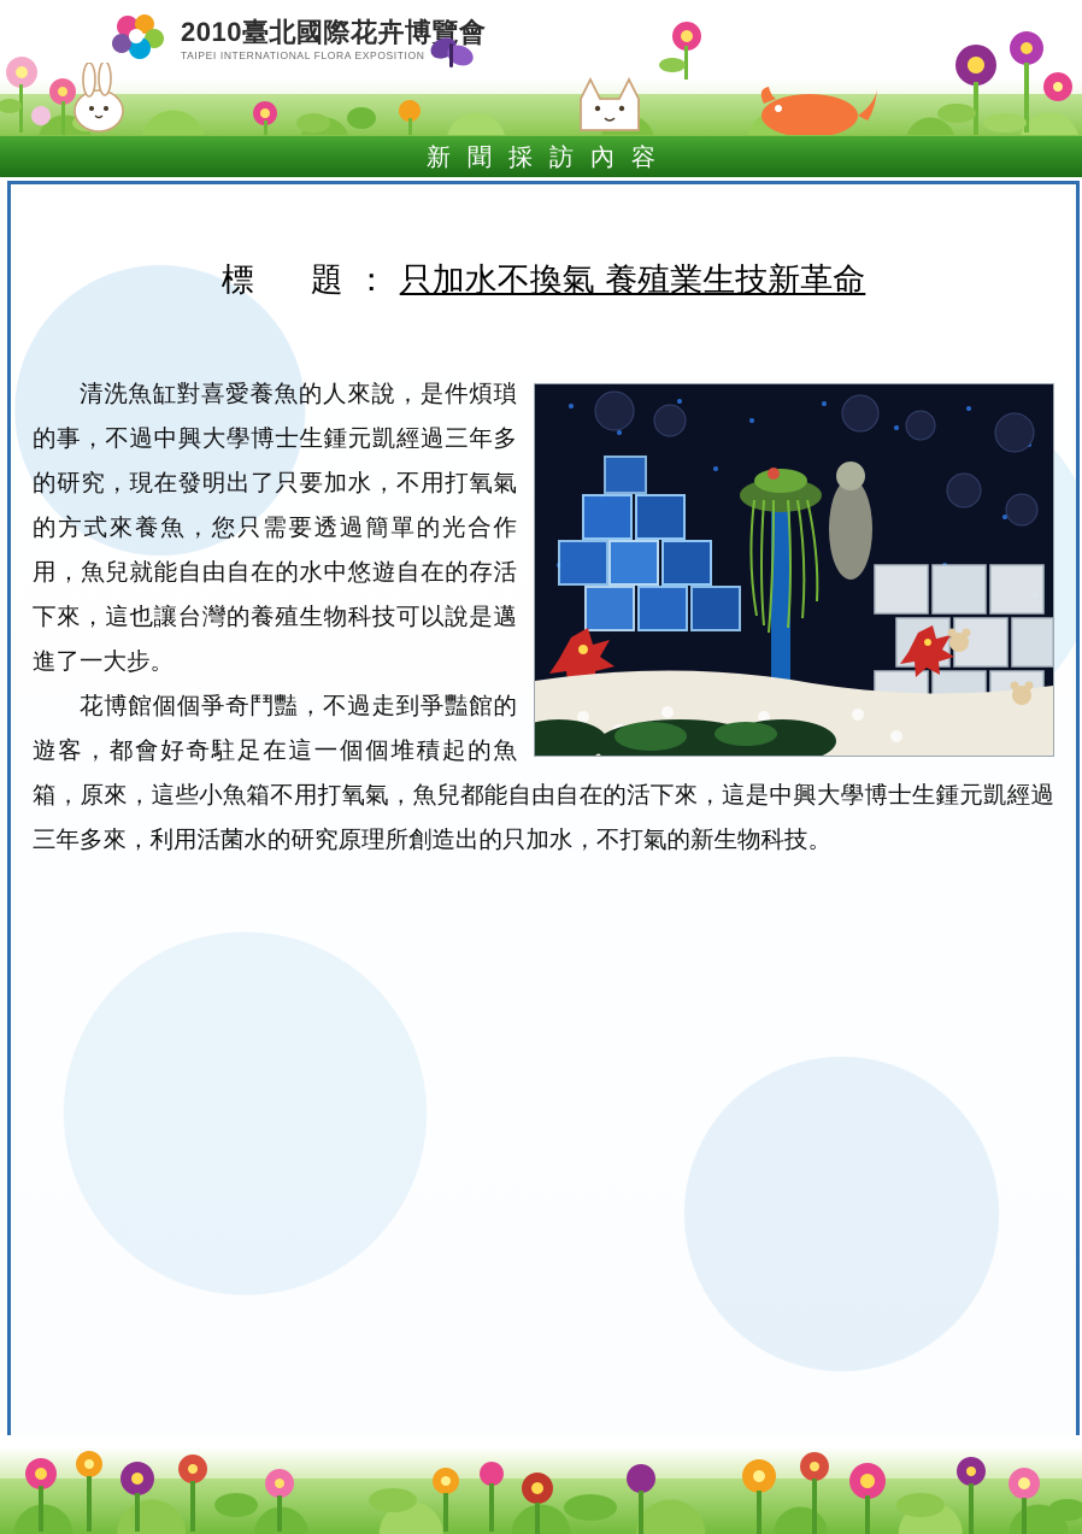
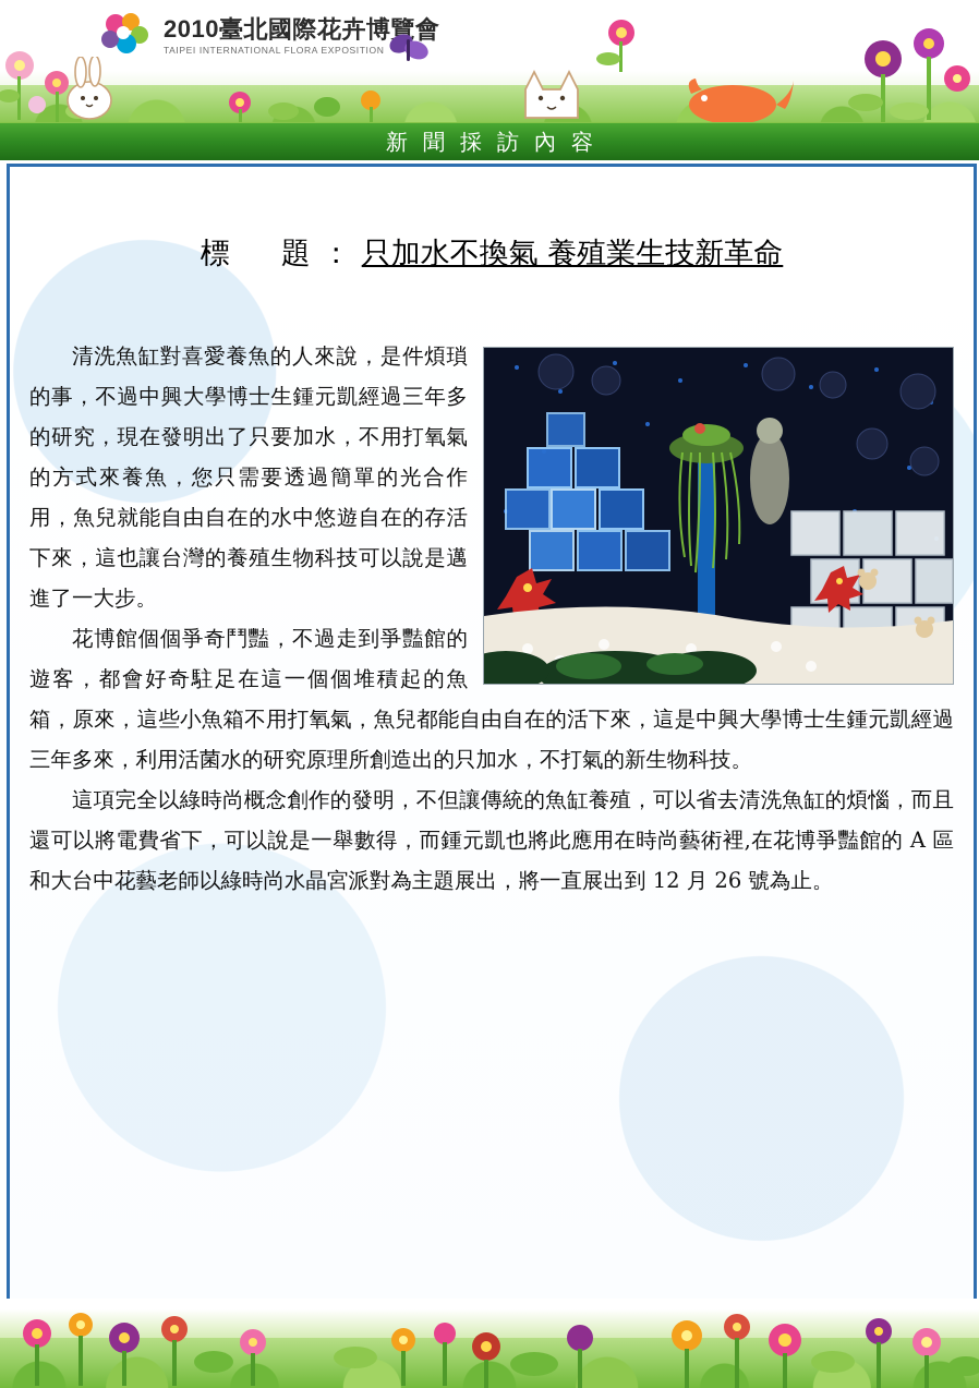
  2010臺北國際花卉博覽會
  TAIPEI INTERNATIONAL FLORA EXPOSITION
  新聞採訪內容
  標 題：只加水不換氣 養殖業生技新革命
  清洗魚缸對喜愛養魚的人來說，是件煩瑣的事，不過中興大學博士生鍾元凱經過三年多的研究，現在發明出了只要加水，不用打氧氣的方式來養魚，您只需要透過簡單的光合作用，魚兒就能自由自在的水中悠遊自在的存活下來，這也讓台灣的養殖生物科技可以說是邁進了一大步。
  花博館個個爭奇鬥豔，不過走到爭豔館的遊客，都會好奇駐足在這一個個堆積起的魚箱，原來，這些小魚箱不用打氧氣，魚兒都能自由自在的活下來，這是中興大學博士生鍾元凱經過三年多來，利用活菌水的研究原理所創造出的只加水，不打氣的新生物科技。
+ 這項完全以綠時尚概念創作的發明，不但讓傳統的魚缸養殖，可以省去清洗魚缸的煩惱，而且還可以將電費省下，可以說是一舉數得，而鍾元凱也將此應用在時尚藝術裡,在花博爭豔館的 A 區和大台中花藝老師以綠時尚水晶宮派對為主題展出，將一直展出到 12 月 26 號為止。
